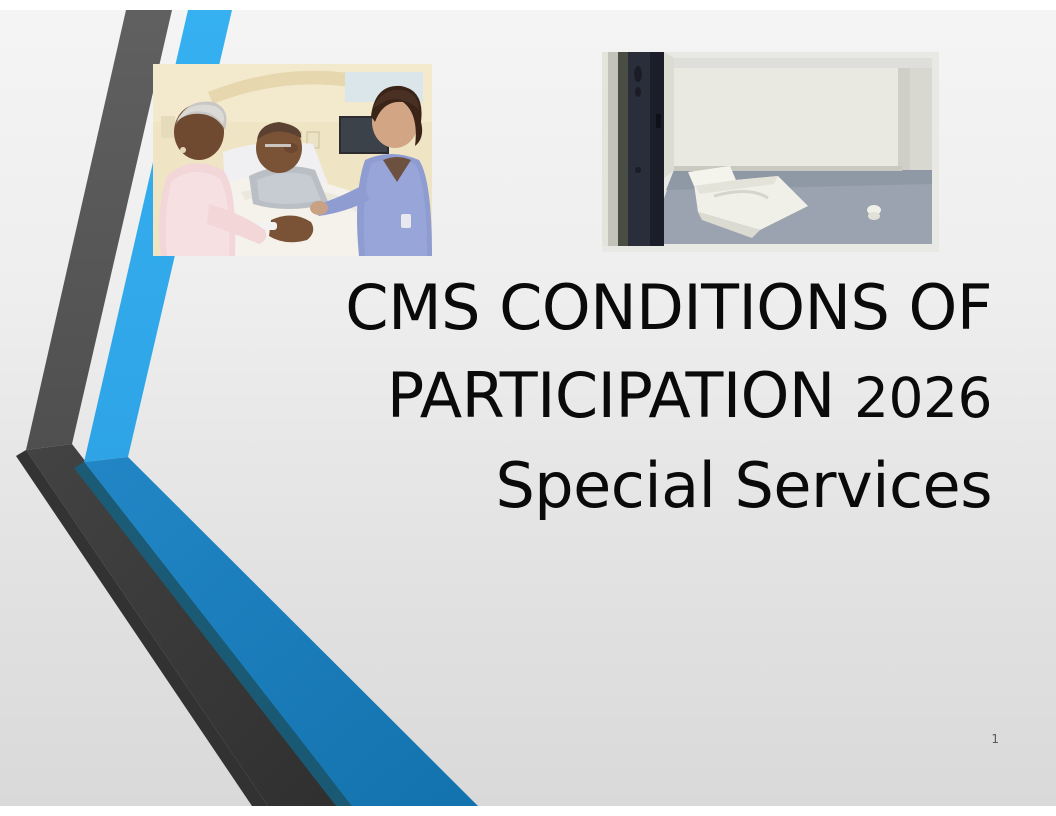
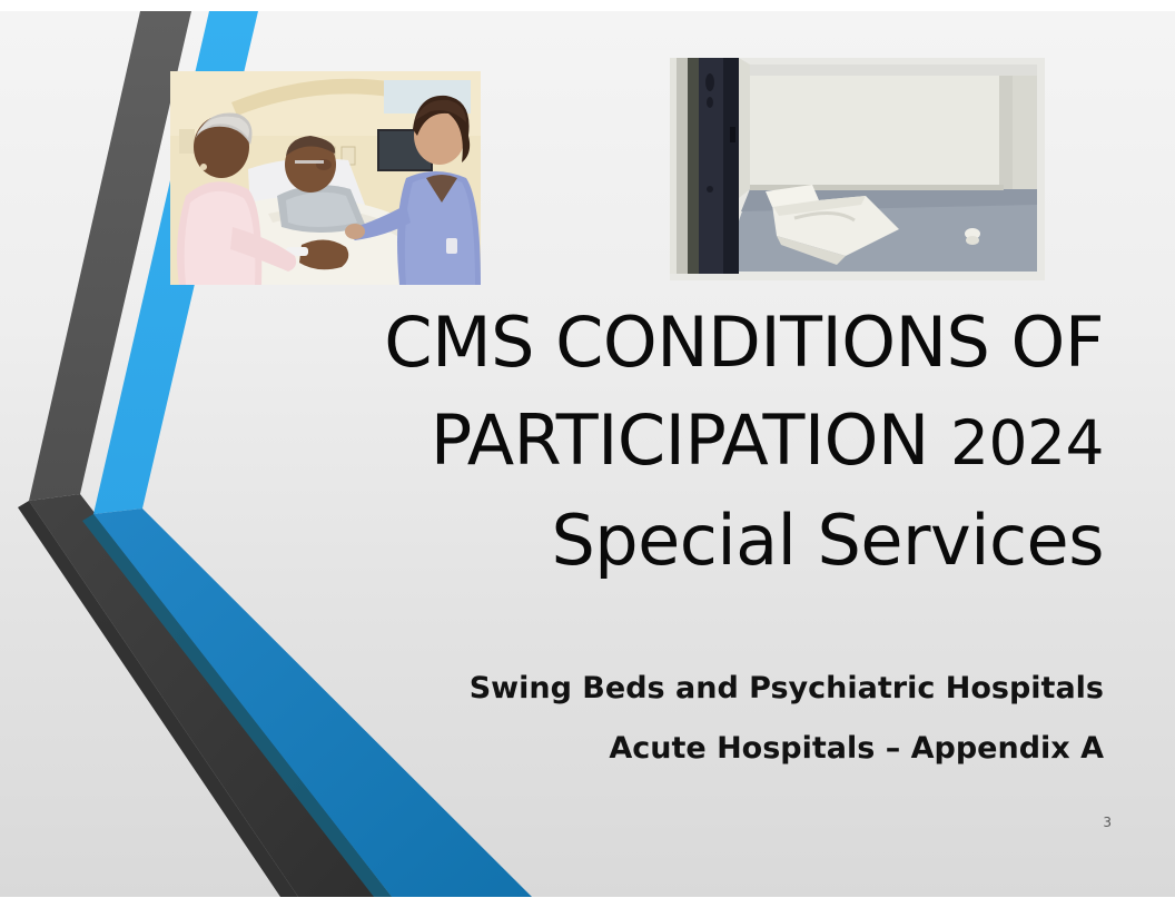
  CMS CONDITIONS OF
- PARTICIPATION 2026
+ PARTICIPATION 2024
  Special Services
+ Swing Beds and Psychiatric Hospitals
+ Acute Hospitals – Appendix A
- 1
+ 3
